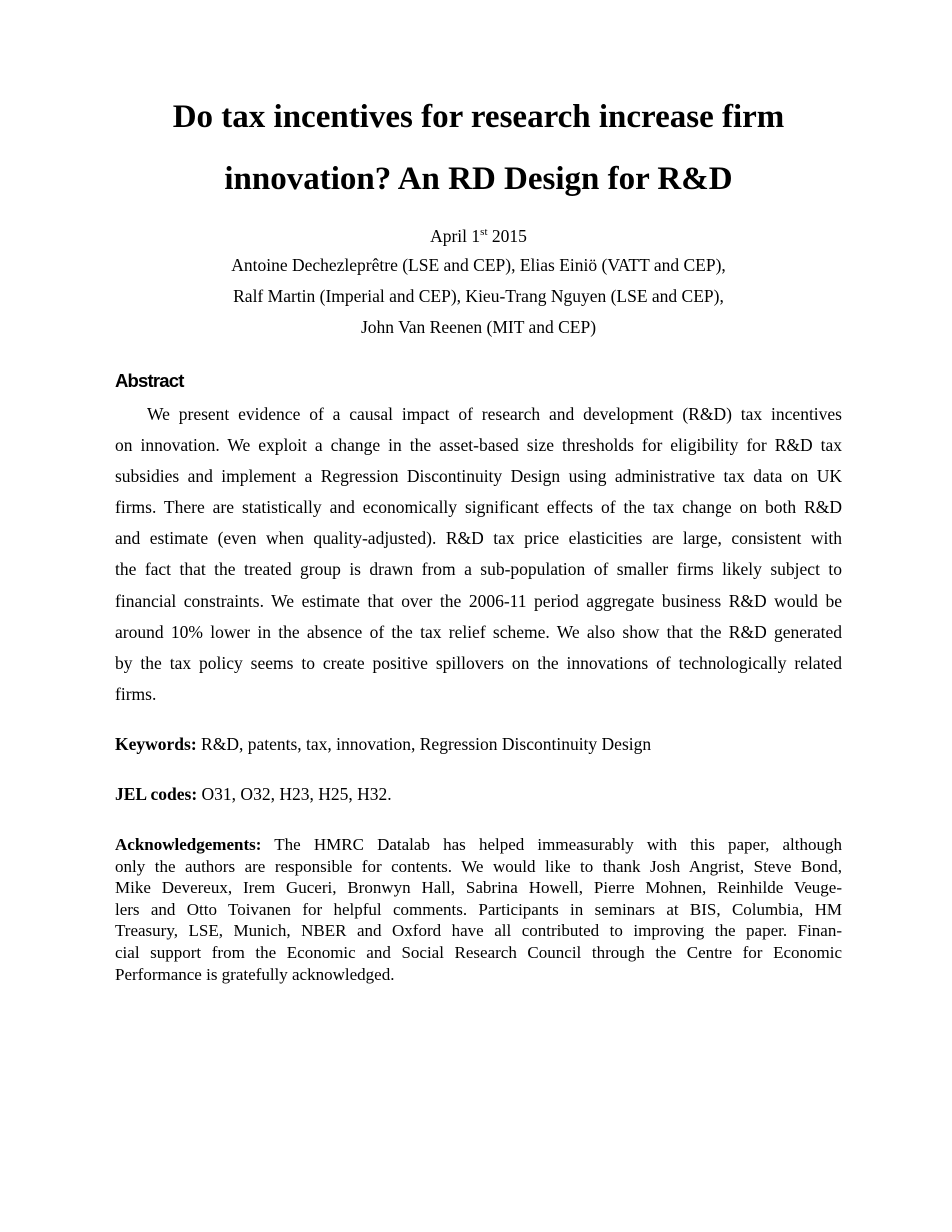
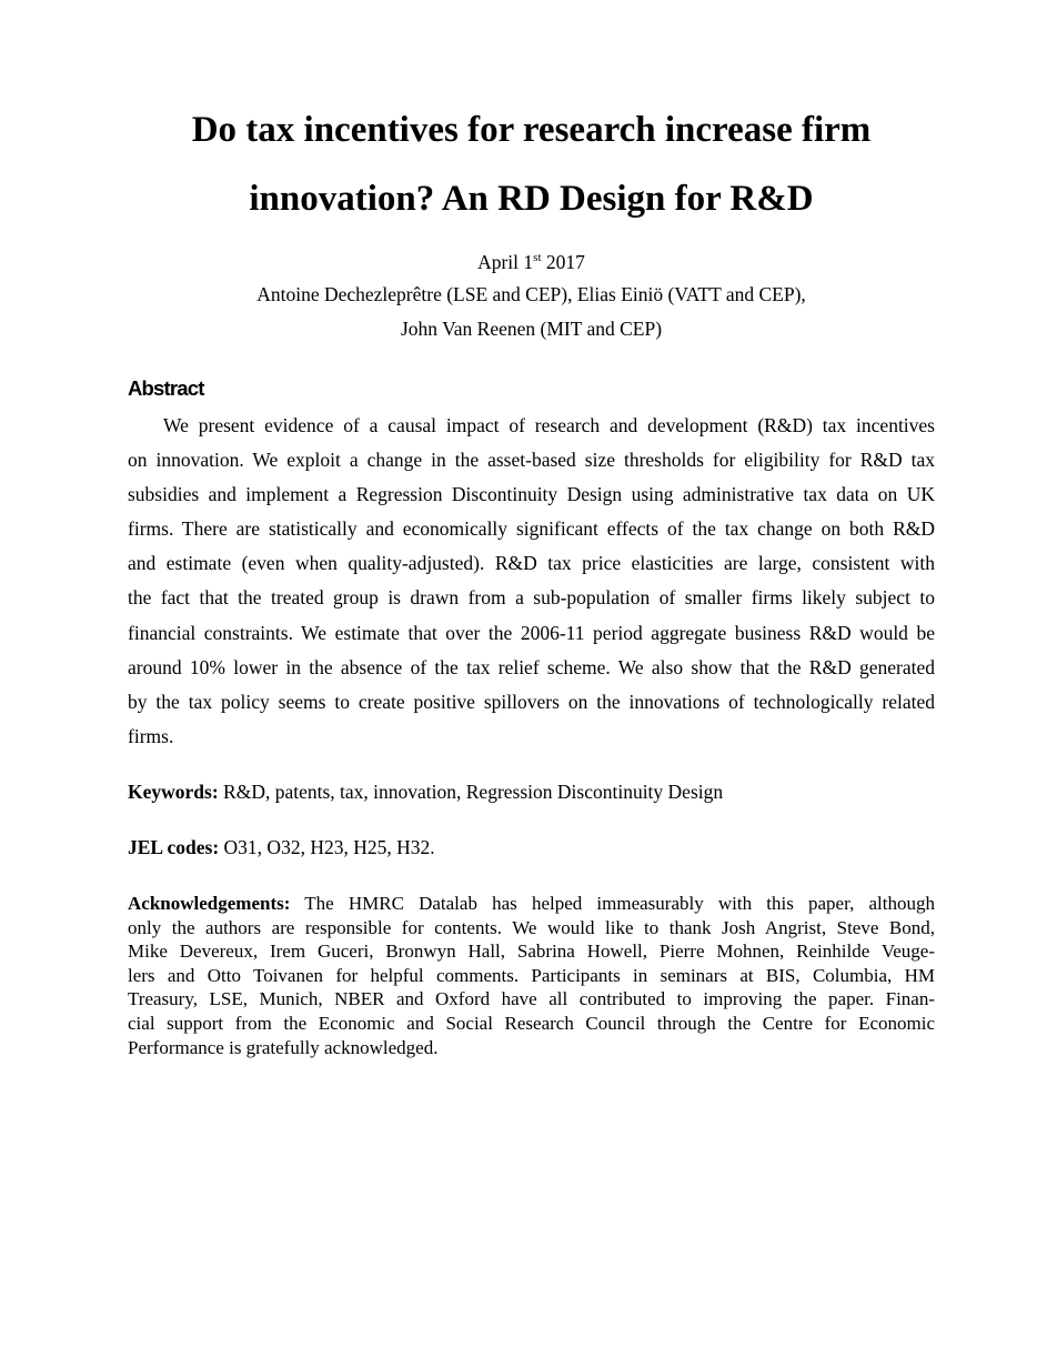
  Do tax incentives for research increase firm
  innovation? An RD Design for R&D
- April 1st 2015
+ April 1st 2017
  Antoine Dechezleprêtre (LSE and CEP), Elias Einiö (VATT and CEP),
- Ralf Martin (Imperial and CEP), Kieu-Trang Nguyen (LSE and CEP),
  John Van Reenen (MIT and CEP)
  Abstract
  We present evidence of a causal impact of research and development (R&D) tax incentives
  on innovation. We exploit a change in the asset-based size thresholds for eligibility for R&D tax
  subsidies and implement a Regression Discontinuity Design using administrative tax data on UK
  firms. There are statistically and economically significant effects of the tax change on both R&D
  and estimate (even when quality-adjusted). R&D tax price elasticities are large, consistent with
  the fact that the treated group is drawn from a sub-population of smaller firms likely subject to
  financial constraints. We estimate that over the 2006-11 period aggregate business R&D would be
  around 10% lower in the absence of the tax relief scheme. We also show that the R&D generated
  by the tax policy seems to create positive spillovers on the innovations of technologically related
  firms.
  Keywords: R&D, patents, tax, innovation, Regression Discontinuity Design
  JEL codes: O31, O32, H23, H25, H32.
  Acknowledgements: The HMRC Datalab has helped immeasurably with this paper, although
  only the authors are responsible for contents. We would like to thank Josh Angrist, Steve Bond,
  Mike Devereux, Irem Guceri, Bronwyn Hall, Sabrina Howell, Pierre Mohnen, Reinhilde Veuge-
  lers and Otto Toivanen for helpful comments. Participants in seminars at BIS, Columbia, HM
  Treasury, LSE, Munich, NBER and Oxford have all contributed to improving the paper. Finan-
  cial support from the Economic and Social Research Council through the Centre for Economic
  Performance is gratefully acknowledged.
